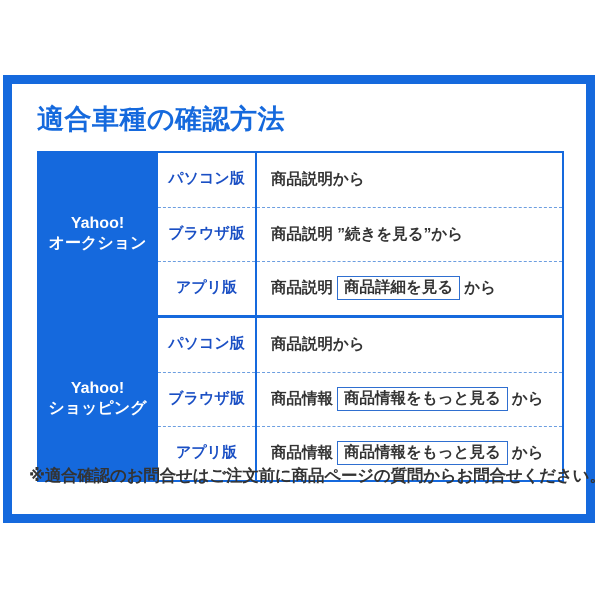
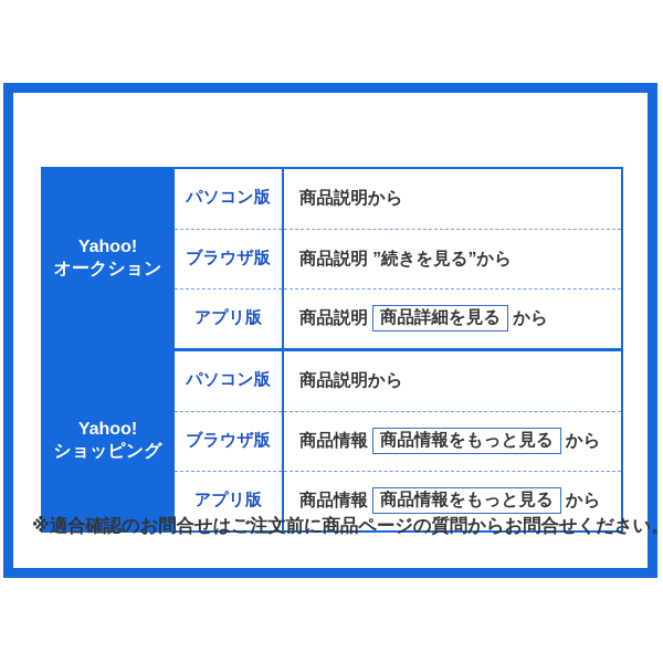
- 適合車種の確認方法
  Yahoo! オークション	パソコン版	商品説明から
  ブラウザ版	商品説明 ”続きを見る”から
  アプリ版	商品説明 商品詳細を見る から
  Yahoo! ショッピング	パソコン版	商品説明から
  ブラウザ版	商品情報 商品情報をもっと見る から
  アプリ版	商品情報 商品情報をもっと見る から
  ※適合確認のお問合せはご注文前に商品ページの質問からお問合せください。
